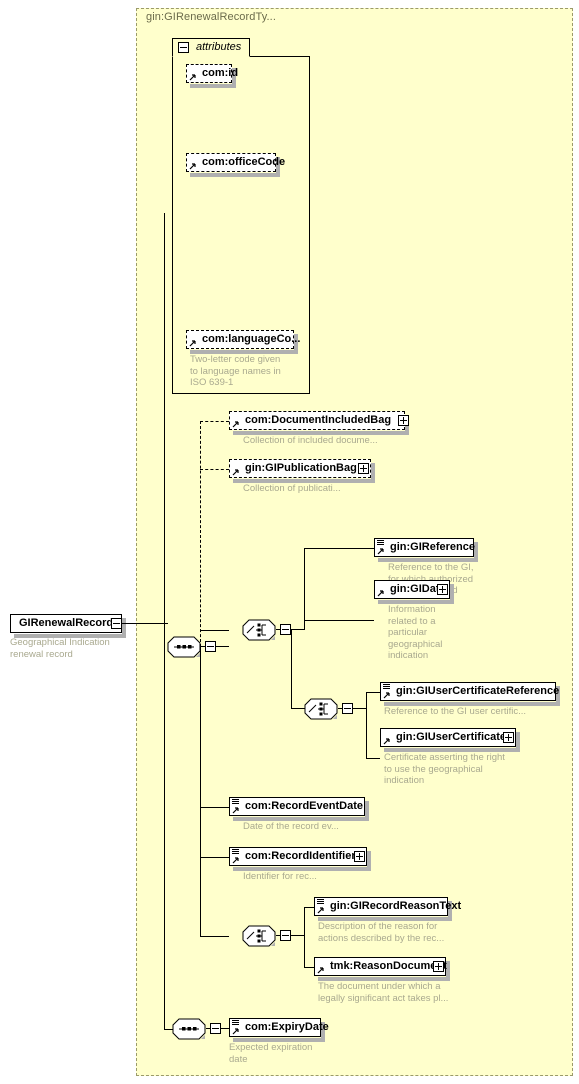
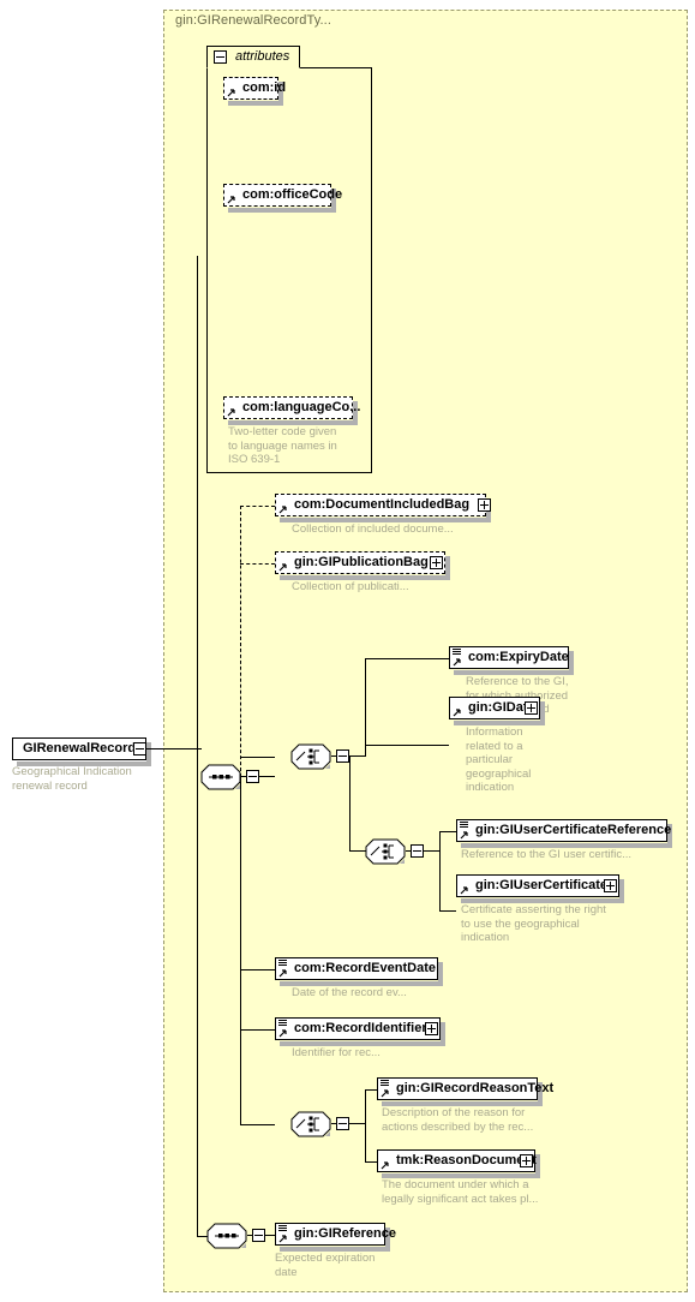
  gin:GIRenewalRecordTy...
  GIRenewalRecord
  Geographical Indication
  renewal record
  attributes
  com:id
  com:officeCode
  com:languageCo...
  Two-letter code given
  to language names in
  ISO 639-1
  com:DocumentIncludedBag
  Collection of included docume...
  gin:GIPublicationBag
  Collection of publicati...
- gin:GIReference
+ com:ExpiryDate
  Reference to the GI,
  for which authorized
  gin:GIDa
  Information
  related to a
  particular
  geographical
  indication
  gin:GIUserCertificateReference
  Reference to the GI user certific...
  gin:GIUserCertificat
  Certificate asserting the right
  to use the geographical
  indication
  com:RecordEventDate
  Date of the record ev...
  com:RecordIdentifie
  Identifier for rec...
  gin:GIRecordReasonText
  Description of the reason for
  actions described by the rec...
  tmk:ReasonDocumt
  The document under which a
  legally significant act takes pl...
- com:ExpiryDate
+ gin:GIReference
  Expected expiration
  date
